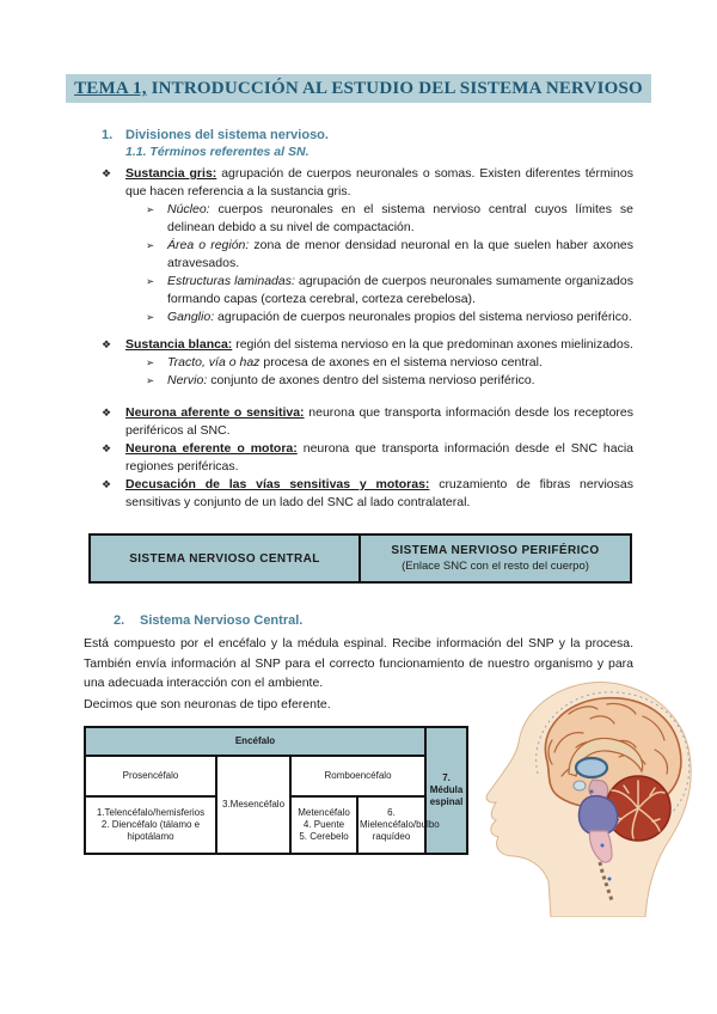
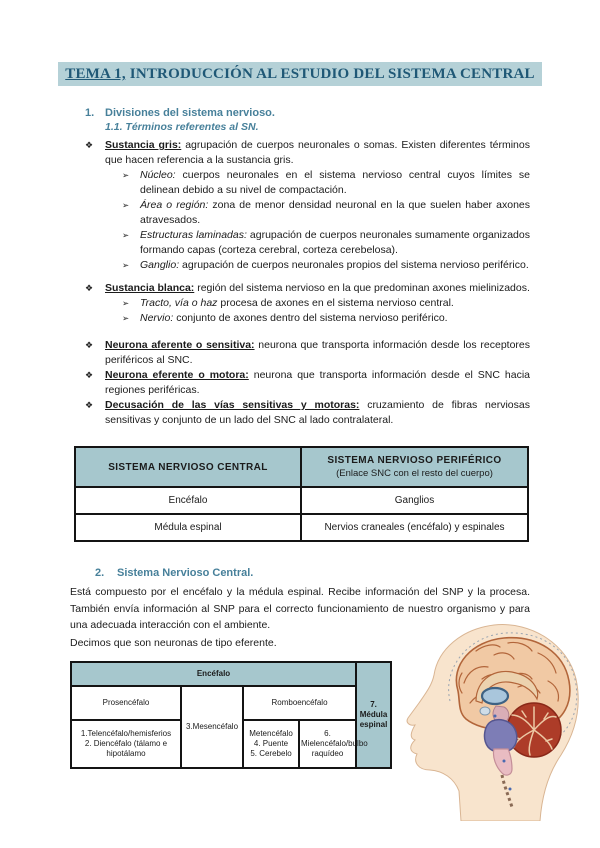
- TEMA 1, INTRODUCCIÓN AL ESTUDIO DEL SISTEMA NERVIOSO
+ TEMA 1, INTRODUCCIÓN AL ESTUDIO DEL SISTEMA CENTRAL
  1.
  Divisiones del sistema nervioso.
  1.1. Términos referentes al SN.
  ❖
  Sustancia gris: agrupación de cuerpos neuronales o somas. Existen diferentes términos que hacen referencia a la sustancia gris.
  ➢
  Núcleo: cuerpos neuronales en el sistema nervioso central cuyos límites se delinean debido a su nivel de compactación.
  ➢
  Área o región: zona de menor densidad neuronal en la que suelen haber axones atravesados.
  ➢
  Estructuras laminadas: agrupación de cuerpos neuronales sumamente organizados formando capas (corteza cerebral, corteza cerebelosa).
  ➢
  Ganglio: agrupación de cuerpos neuronales propios del sistema nervioso periférico.
  ❖
  Sustancia blanca: región del sistema nervioso en la que predominan axones mielinizados.
  ➢
  Tracto, vía o haz procesa de axones en el sistema nervioso central.
  ➢
  Nervio: conjunto de axones dentro del sistema nervioso periférico.
  ❖
  Neurona aferente o sensitiva: neurona que transporta información desde los receptores periféricos al SNC.
  ❖
  Neurona eferente o motora: neurona que transporta información desde el SNC hacia regiones periféricas.
  ❖
  Decusación de las vías sensitivas y motoras: cruzamiento de fibras nerviosas sensitivas y conjunto de un lado del SNC al lado contralateral.
  SISTEMA NERVIOSO CENTRAL	SISTEMA NERVIOSO PERIFÉRICO(Enlace SNC con el resto del cuerpo)
+ Encéfalo	Ganglios
+ Médula espinal	Nervios craneales (encéfalo) y espinales
  2.
  Sistema Nervioso Central.
  Está compuesto por el encéfalo y la médula espinal. Recibe información del SNP y la procesa. También envía información al SNP para el correcto funcionamiento de nuestro organismo y para una adecuada interacción con el ambiente.
  Decimos que son neuronas de tipo eferente.
  Encéfalo	7. Médula espinal
  Prosencéfalo	3.Mesencéfalo	Romboencéfalo
  1.Telencéfalo/hemisferios 2. Diencéfalo (tálamo e hipotálamo	Metencéfalo 4. Puente 5. Cerebelo	6. Mielencéfalo/bulbo raquídeo
